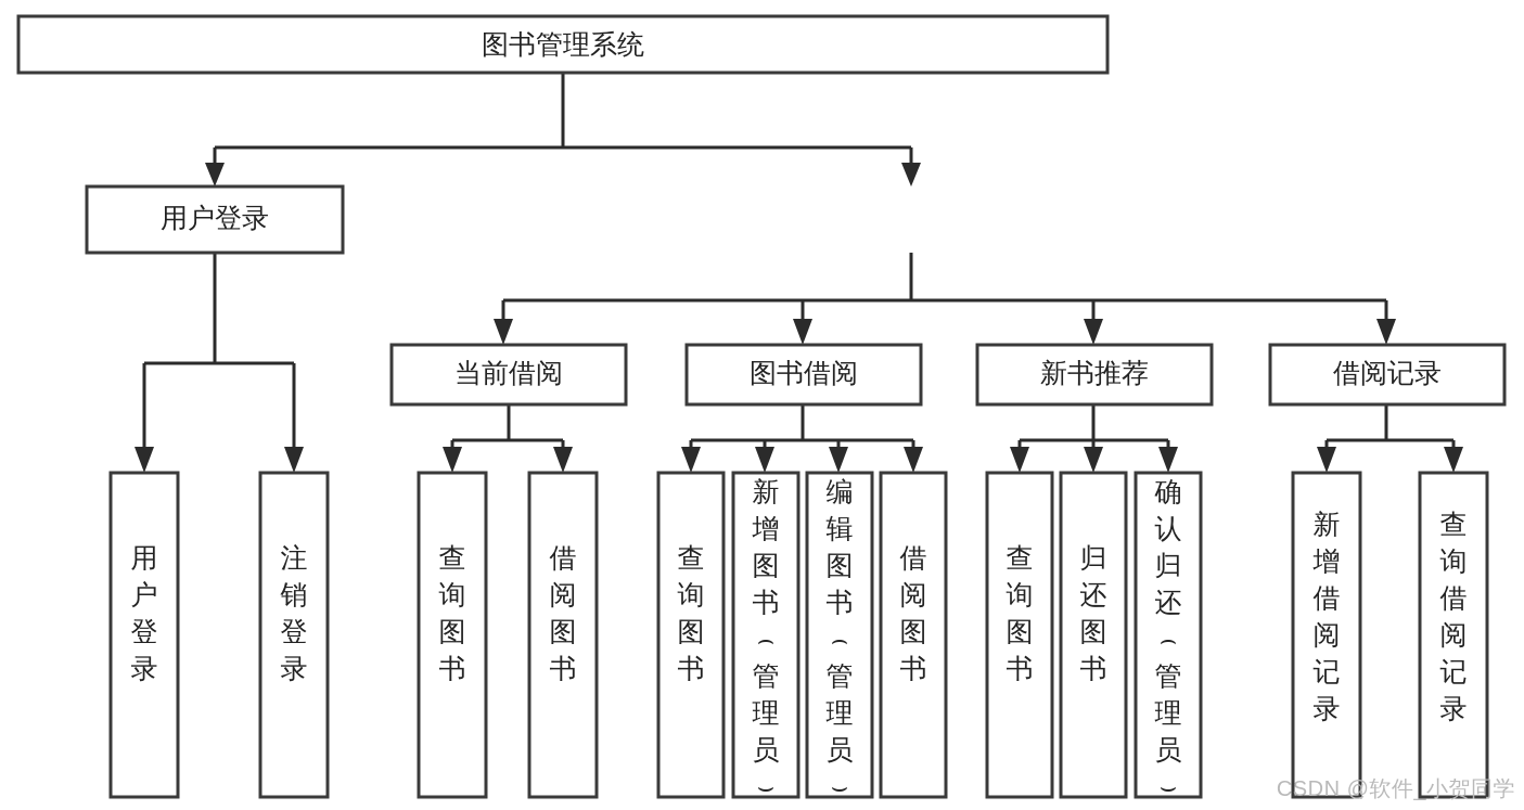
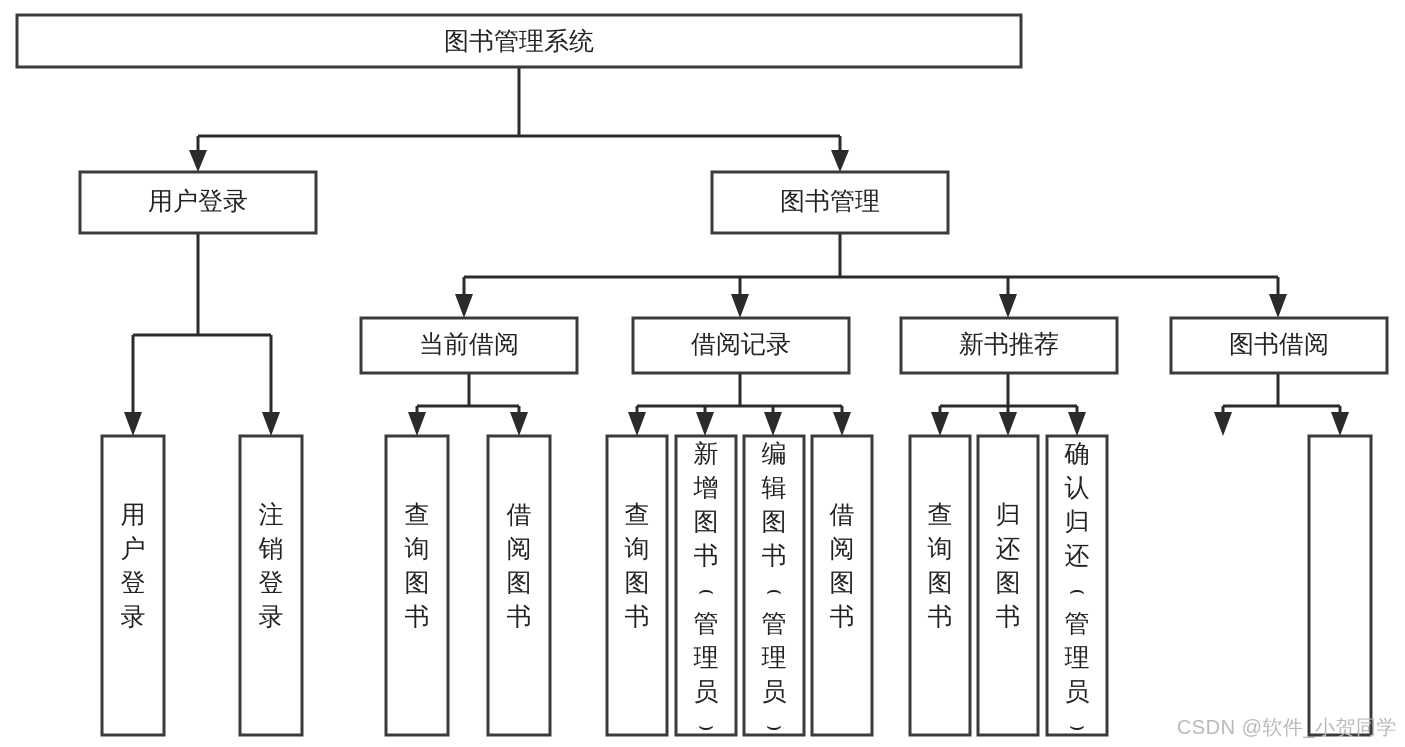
  图书管理系统
  用户登录
+ 图书管理
  当前借阅
- 图书借阅
+ 借阅记录
  新书推荐
- 借阅记录
+ 图书借阅
  用户登录
  注销登录
  查询图书
  借阅图书
  查询图书
  新增图书 ⌢ 管理员 ⌣
  编辑图书 ⌢ 管理员 ⌣
  借阅图书
  查询图书
  归还图书
  确认归还 ⌢ 管理员 ⌣
- 新增借阅记录
- 查询借阅记录
  CSDN @软件_小贺同学
